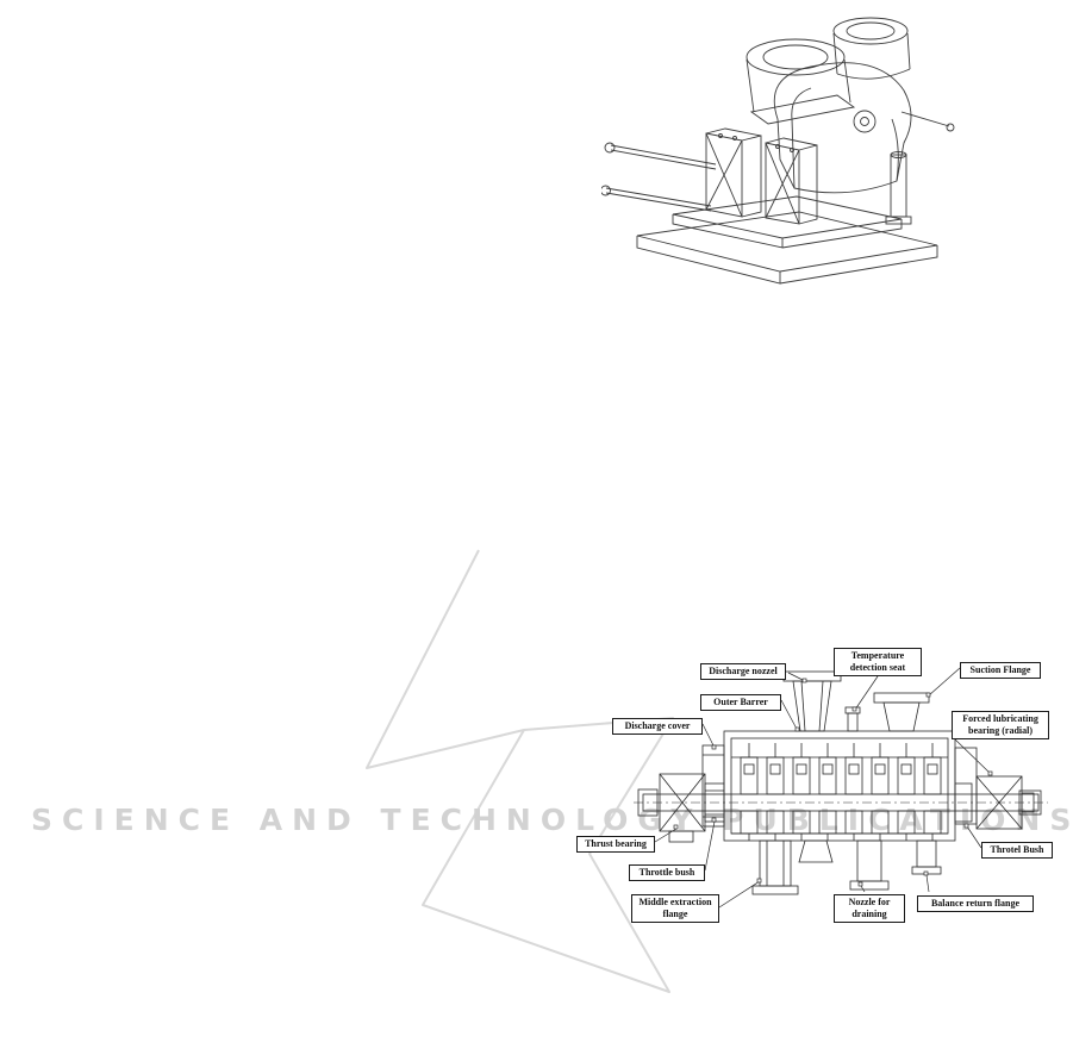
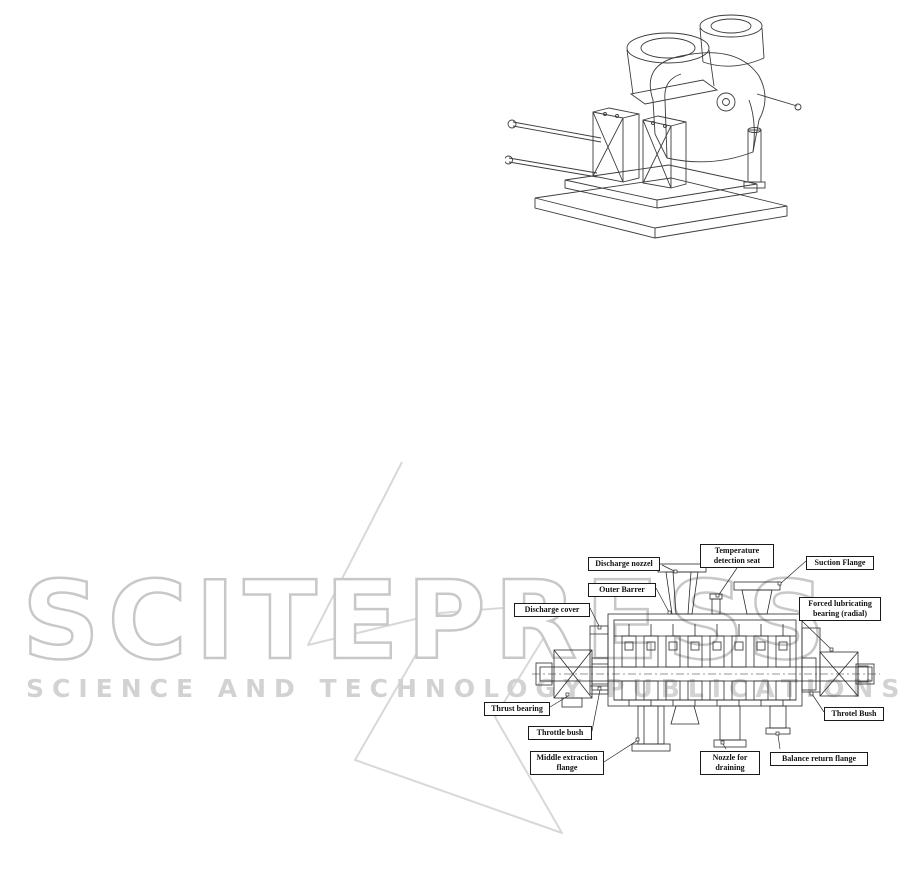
+ SCITEPRESS
  SCIENCE AND TECHNOLOGY PUBLICTIONS
  Discharge nozzel
  Temperature detection seat
  Suction Flange
  Outer Barrer
  Discharge cover
  Forced lubricating bearing (radial)
  Thrust bearing
  Throttle bush
  Middle extraction flange
  Nozzle for draining
  Balance return flange
  Throtel Bush
